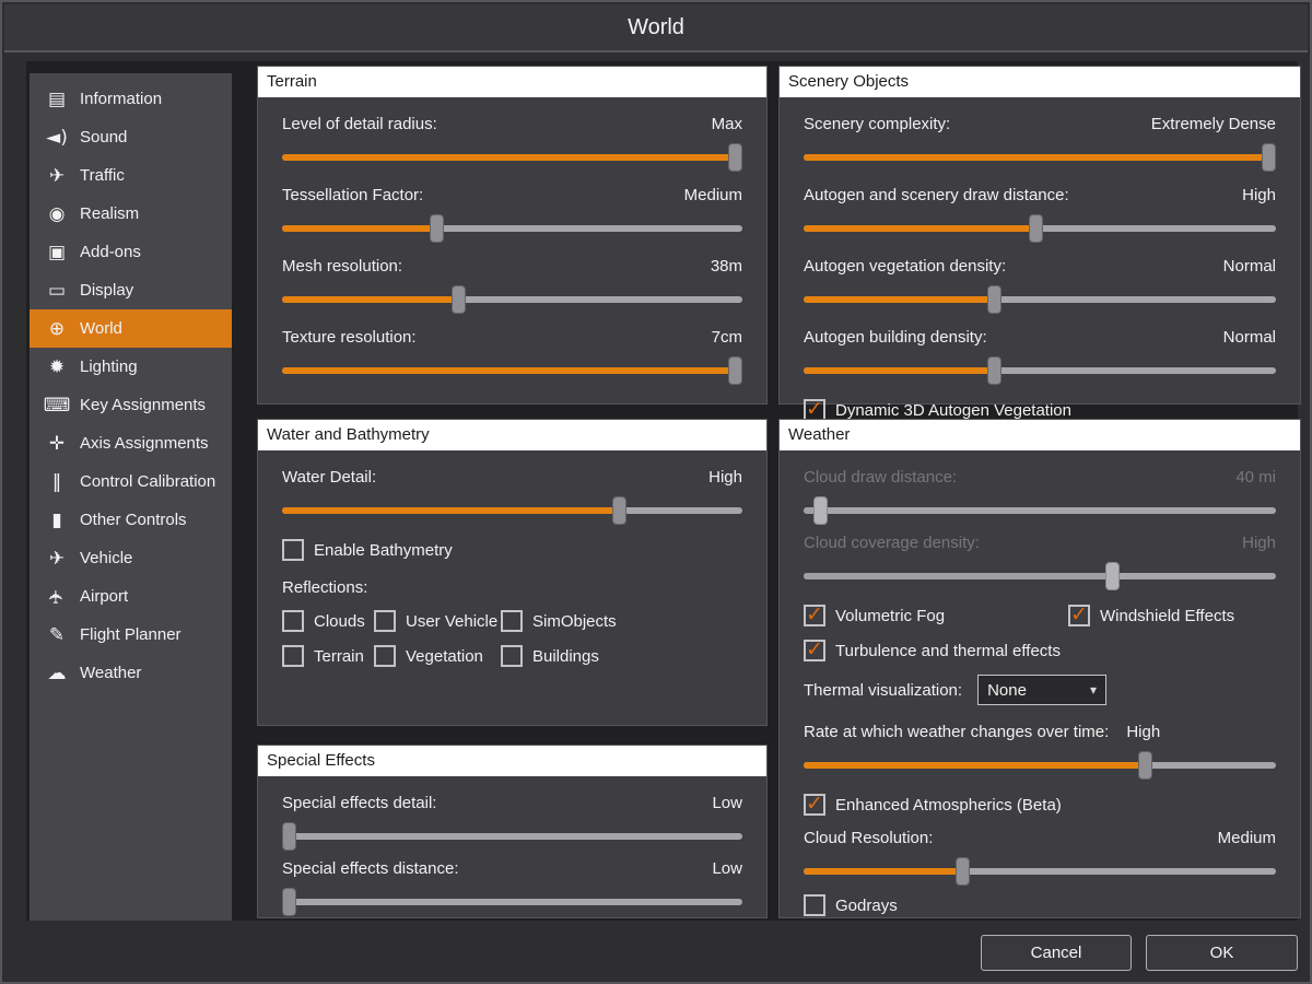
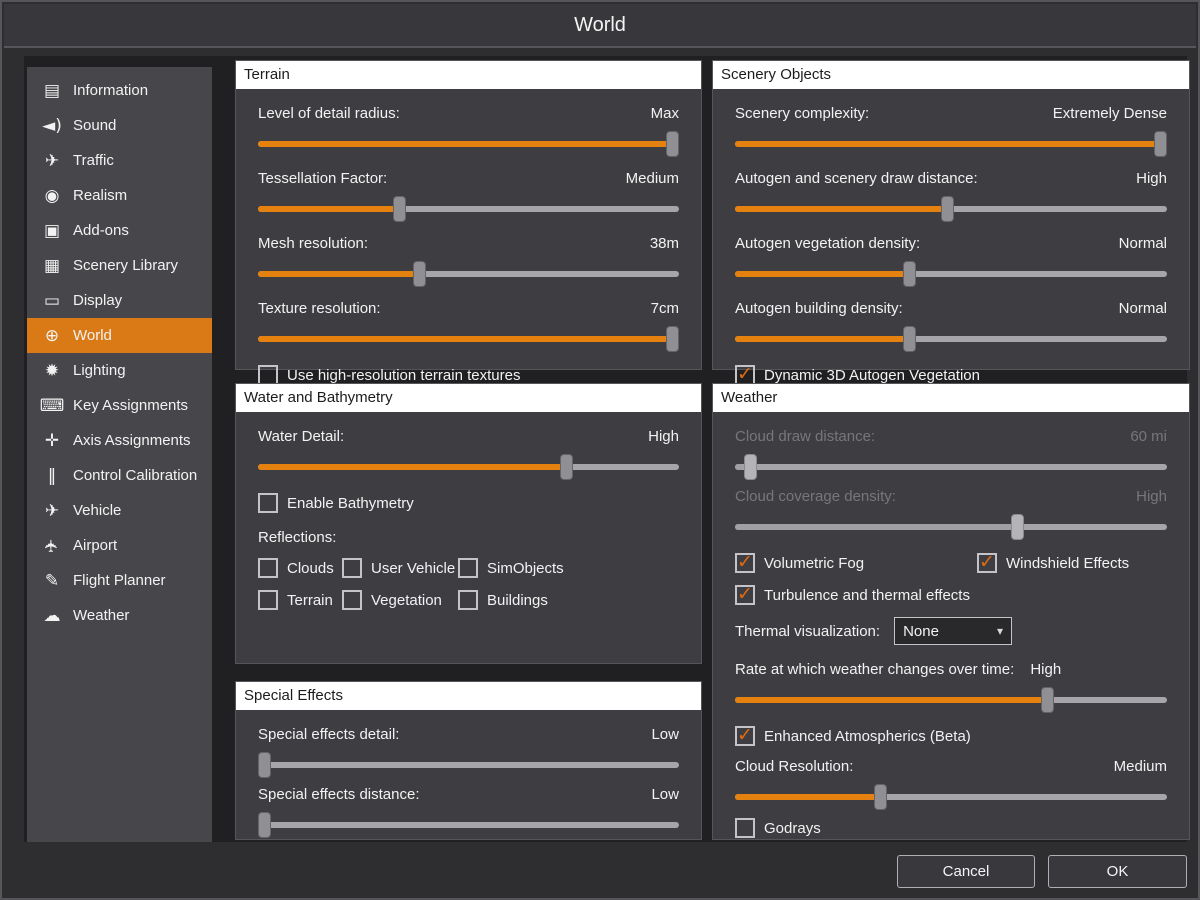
  World
  ▤
  Information
  ◄)
  Sound
  ✈
  Traffic
  ◉
  Realism
  ▣
  Add-ons
+ ▦
+ Scenery Library
  ▭
  Display
  ⊕
  World
  ✹
  Lighting
  ⌨
  Key Assignments
  ✛
  Axis Assignments
  ‖
  Control Calibration
- ▮
- Other Controls
  ✈
  Vehicle
  Airport
  ✎
  Flight Planner
  ☁
  Weather
  Terrain
  Level of detail radius:
  Max
  Tessellation Factor:
  Medium
  Mesh resolution:
  38m
  Texture resolution:
  7cm
+ Use high-resolution terrain textures
  Scenery Objects
  Scenery complexity:
  Extremely Dense
  Autogen and scenery draw distance:
  High
  Autogen vegetation density:
  Normal
  Autogen building density:
  Normal
  ✓
  Dynamic 3D Autogen Vegetation
  Water and Bathymetry
  Water Detail:
  High
  Enable Bathymetry
  Reflections:
  Clouds
  User Vehicle
  SimObjects
  Terrain
  Vegetation
  Buildings
  Special Effects
  Special effects detail:
  Low
  Special effects distance:
  Low
  Weather
  Cloud draw distance:
- 40 mi
+ 60 mi
  Cloud coverage density:
  High
  ✓
  Volumetric Fog
  ✓
  Windshield Effects
  ✓
  Turbulence and thermal effects
  Thermal visualization:
  None
  ▾
  Rate at which weather changes over time:
  High
  ✓
  Enhanced Atmospherics (Beta)
  Cloud Resolution:
  Medium
  Godrays
  Cancel
  OK
